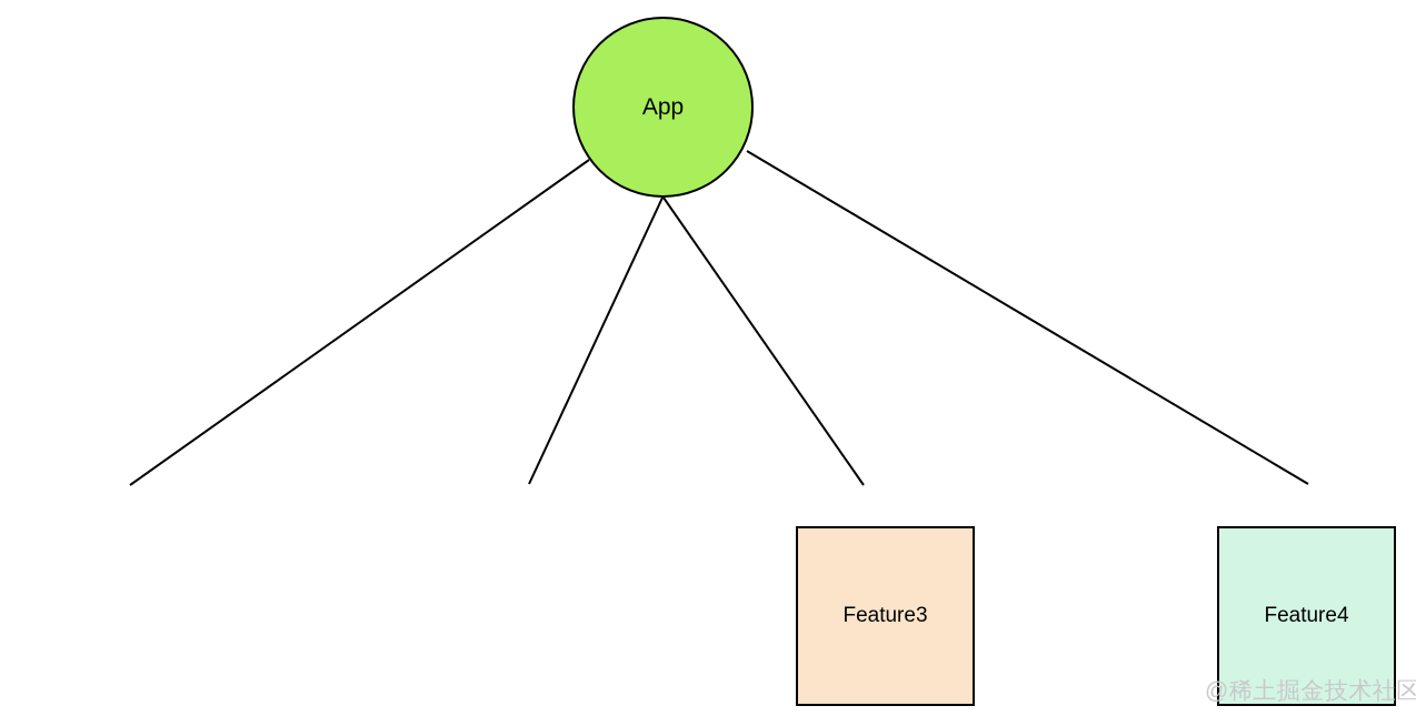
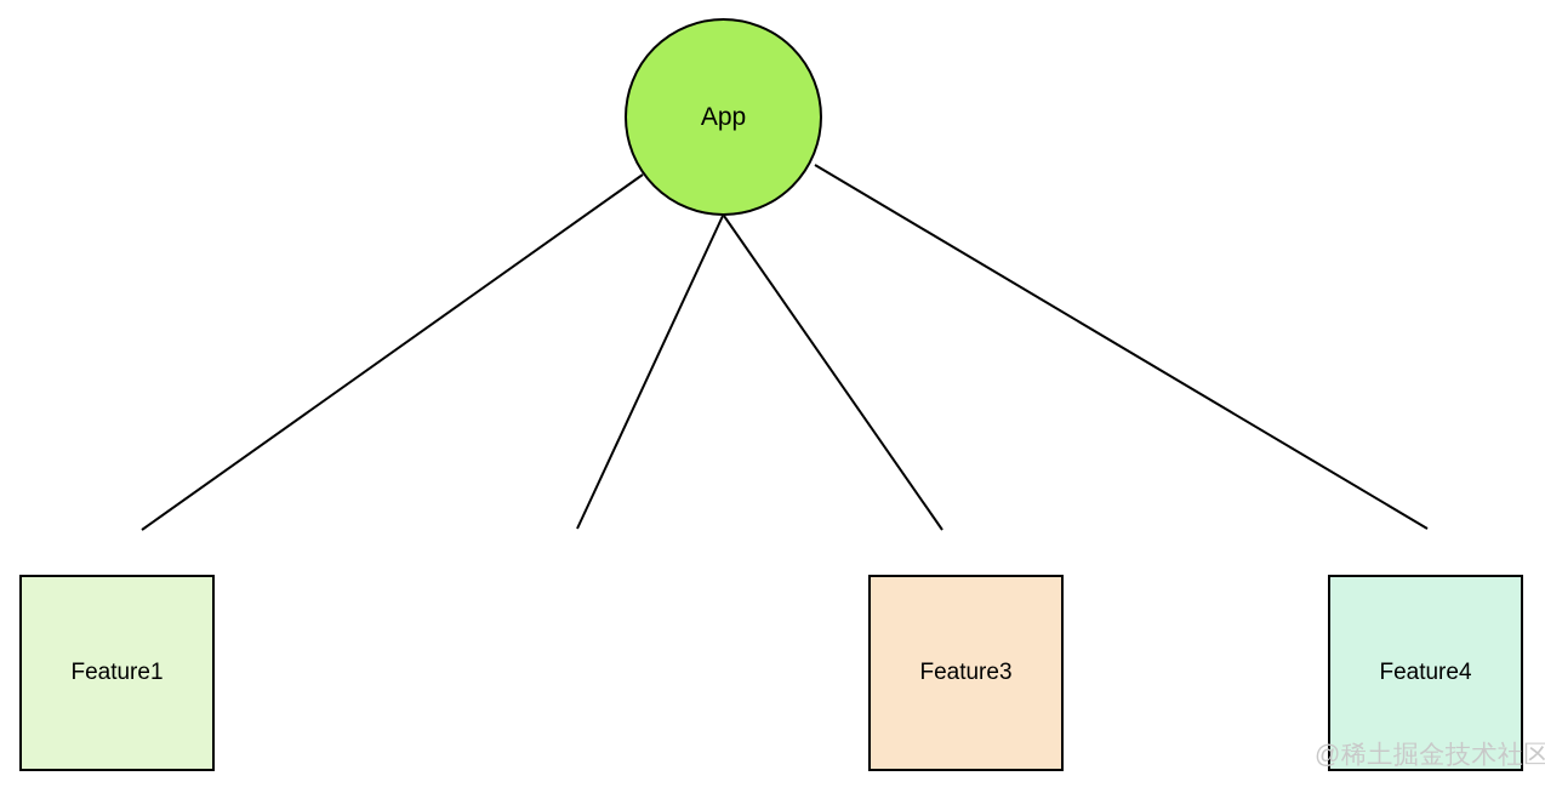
  App
+ Feature1
  Feature3
  Feature4
  @稀土掘金技术社区
